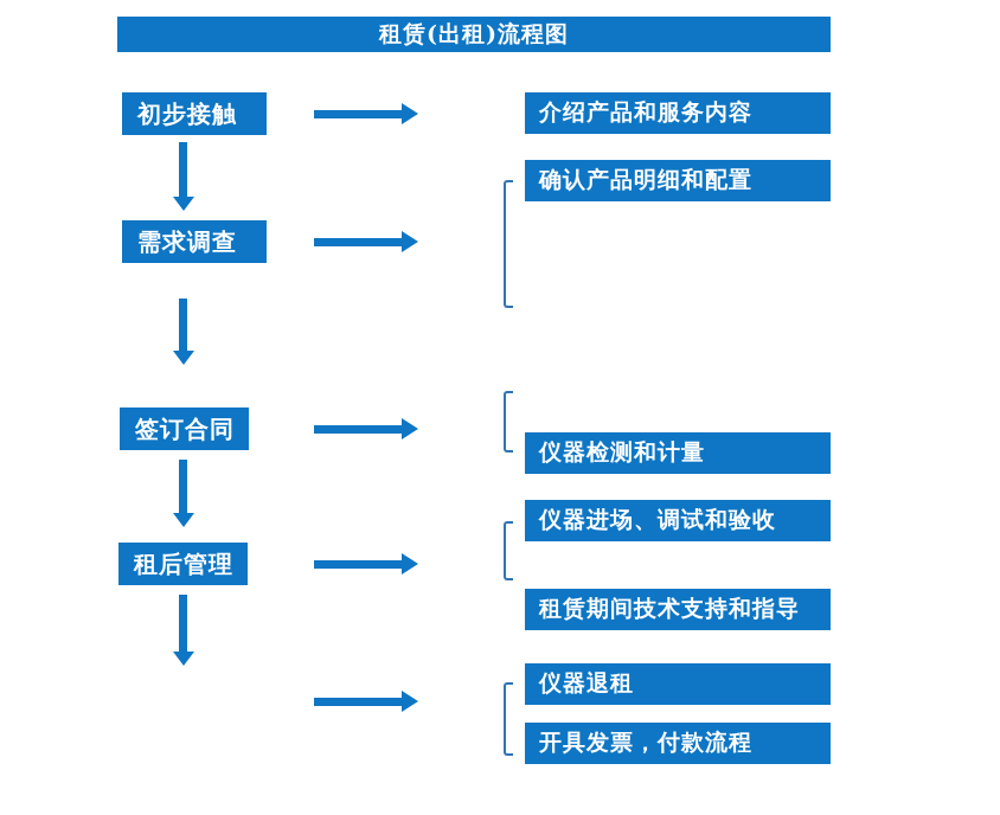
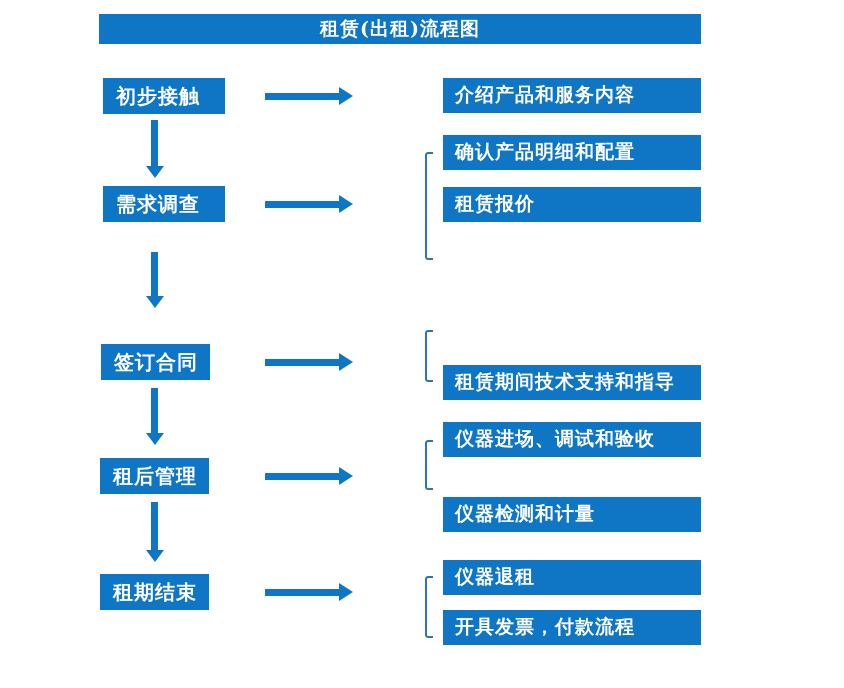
  租赁(出租)流程图
  初步接触
  需求调查
  签订合同
  租后管理
+ 租期结束
  介绍产品和服务内容
  确认产品明细和配置
+ 租赁报价
- 仪器检测和计量
+ 租赁期间技术支持和指导
  仪器进场、调试和验收
- 租赁期间技术支持和指导
+ 仪器检测和计量
  仪器退租
  开具发票，付款流程
